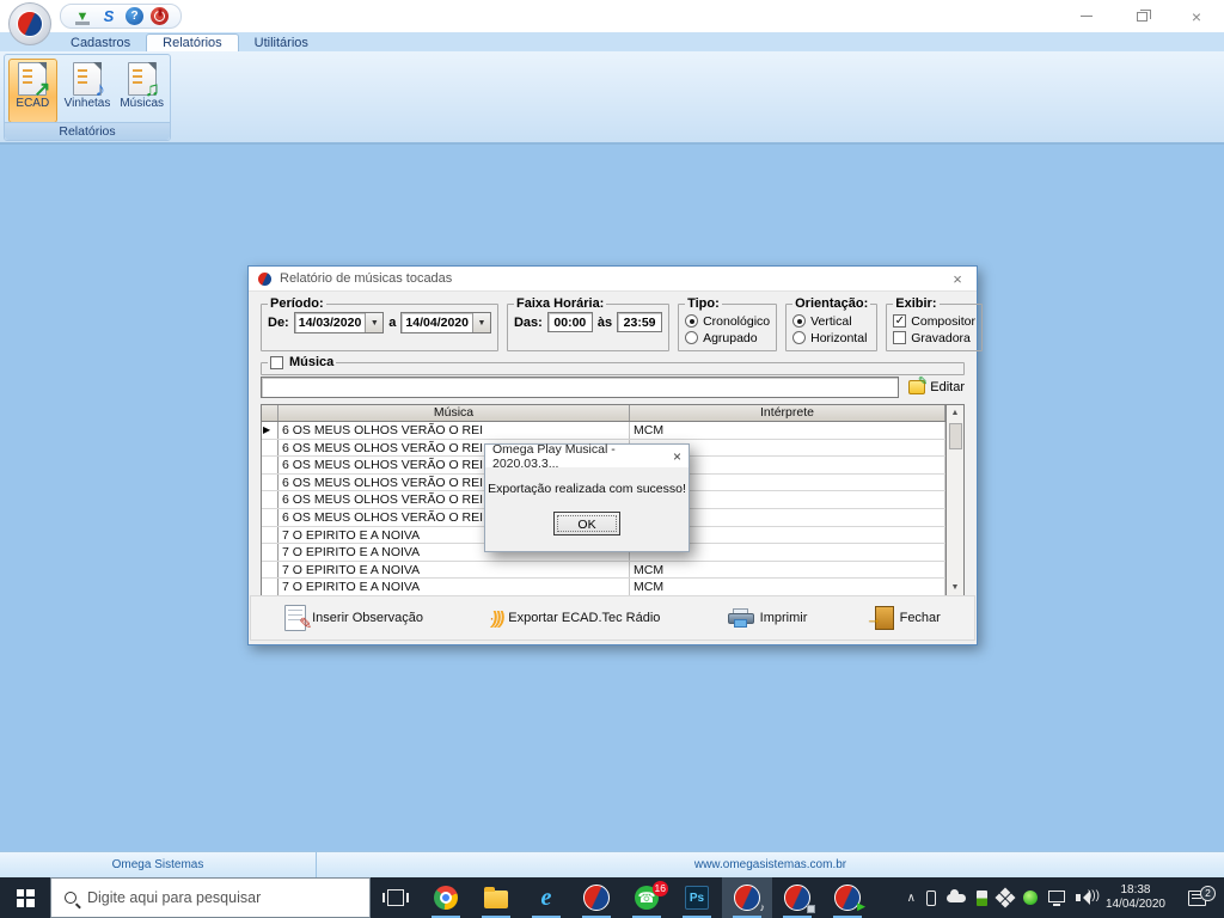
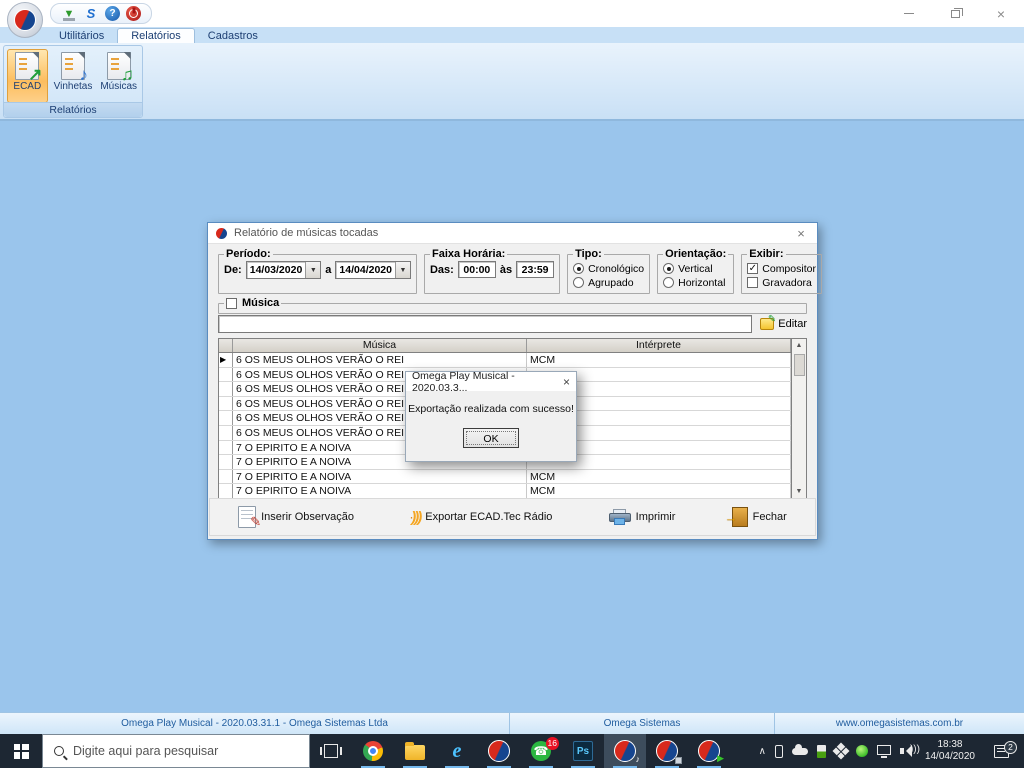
  ▼
  S
  ?
  ×
- Cadastros
+ Utilitários
  Relatórios
- Utilitários
+ Cadastros
  ↗
  ECAD
  ♪
  Vinhetas
  ♫
  Músicas
  Relatórios
  Relatório de músicas tocadas
  ×
  Período:
  De:
  14/03/2020
  a
  14/04/2020
  Faixa Horária:
  Das:
  00:00
  às
  23:59
  Tipo:
  Cronológico
  Agrupado
  Orientação:
  Vertical
  Horizontal
  Exibir:
  ✓
  Compositor
  Gravadora
  Música
  Editar
  Música
  Intérprete
  ▶
  6 OS MEUS OLHOS VERÃO O REI
  MCM
  6 OS MEUS OLHOS VERÃO O REI
  6 OS MEUS OLHOS VERÃO O REI
  6 OS MEUS OLHOS VERÃO O REI
  6 OS MEUS OLHOS VERÃO O REI
  6 OS MEUS OLHOS VERÃO O REI
  7 O EPIRITO E A NOIVA
  7 O EPIRITO E A NOIVA
  7 O EPIRITO E A NOIVA
  MCM
  7 O EPIRITO E A NOIVA
  MCM
  Inserir Observação
  ·)))
  Exportar ECAD.Tec Rádio
  Imprimir
  Fechar
  Omega Play Musical - 2020.03.3...
  ×
  Exportação realizada com sucesso!
  OK
+ Omega Play Musical - 2020.03.31.1 - Omega Sistemas Ltda
  Omega Sistemas
  www.omegasistemas.com.br
  Digite aqui para pesquisar
  e
  ☎
  16
  Ps
  ♪
  ▶
  ∧
  18:38
  14/04/2020
  2
